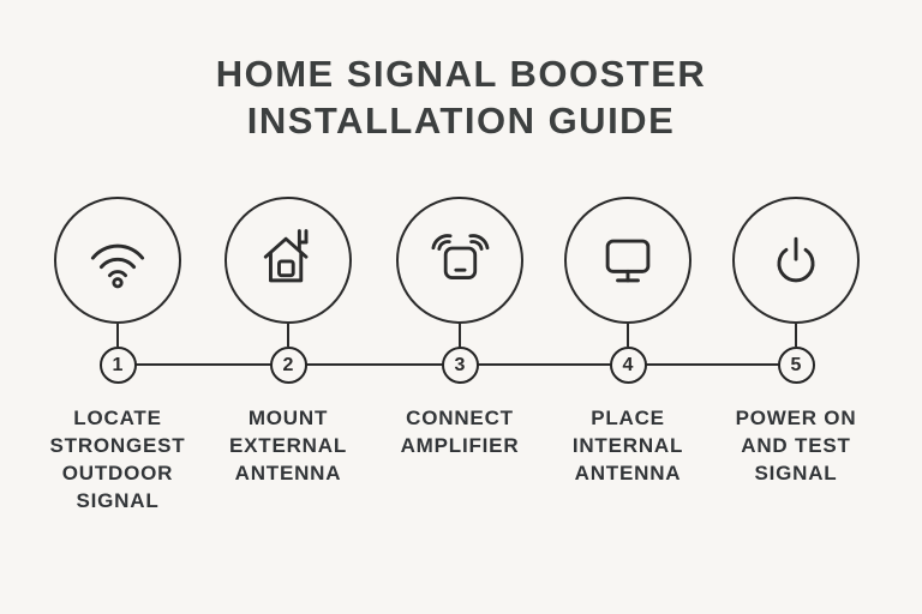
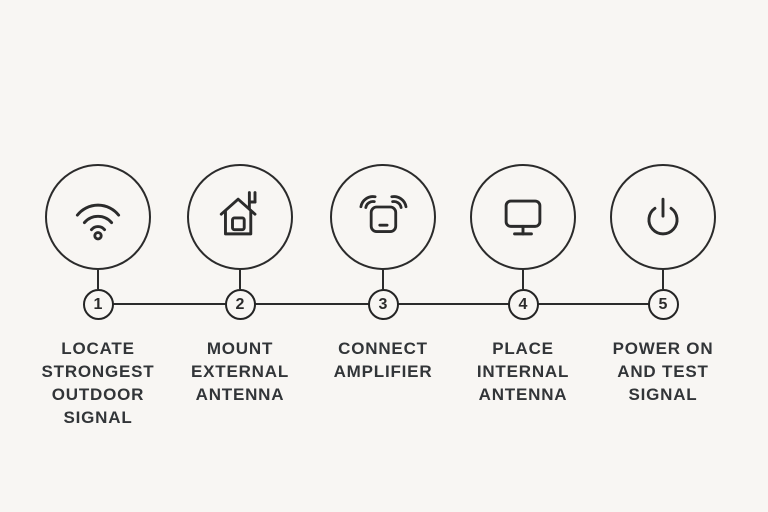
- HOME SIGNAL BOOSTER
- INSTALLATION GUIDE
  1
  LOCATE
  STRONGEST
  OUTDOOR
  SIGNAL
  2
  MOUNT
  EXTERNAL
  ANTENNA
  3
  CONNECT
  AMPLIFIER
  4
  PLACE
  INTERNAL
  ANTENNA
  5
  POWER ON
  AND TEST
  SIGNAL
